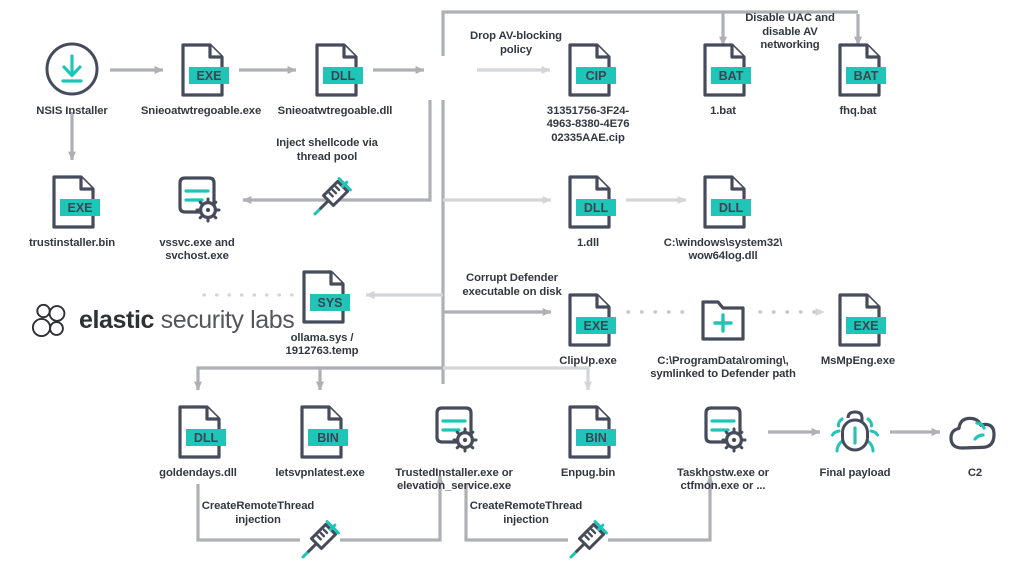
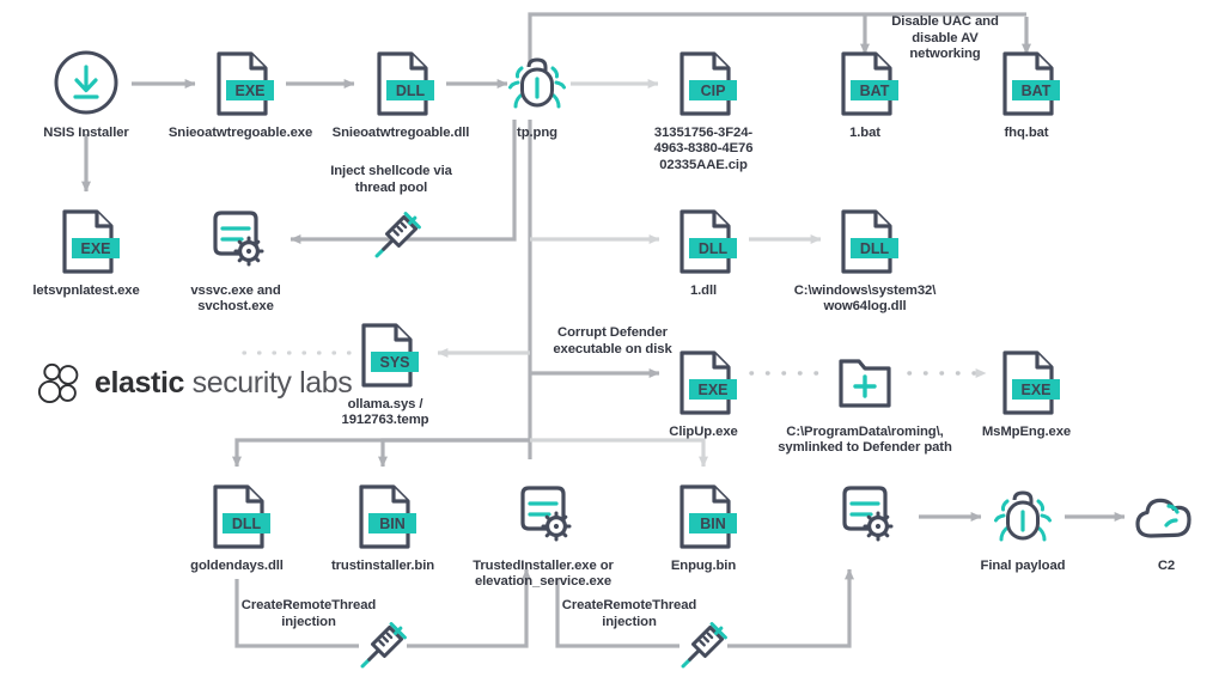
  NSIS Installer
  EXE
  Snieoatwtregoable.exe
  DLL
  Snieoatwtregoable.dll
+ tp.png
  CIP
  31351756-3F24-
  4963-8380-4E76
  02335AAE.cip
  BAT
  1.bat
  BAT
  fhq.bat
  EXE
- trustinstaller.bin
+ letsvpnlatest.exe
  vssvc.exe and
  svchost.exe
  DLL
  1.dll
  DLL
  C:\windows\system32\
  wow64log.dll
  SYS
  ollama.sys /
  1912763.temp
  EXE
  ClipUp.exe
  C:\ProgramData\roming\,
  symlinked to Defender path
  EXE
  MsMpEng.exe
  DLL
  goldendays.dll
  BIN
- letsvpnlatest.exe
+ trustinstaller.bin
  TrustedInstaller.exe or
  elevation_service.exe
  BIN
  Enpug.bin
- Taskhostw.exe or
- ctfmon.exe or ...
  Final payload
  C2
- Drop AV-blocking
- policy
  Disable UAC and
  disable AV
  networking
  Inject shellcode via
  thread pool
  Corrupt Defender
  executable on disk
  CreateRemoteThread
  injection
  CreateRemoteThread
  injection
  elastic security labs
